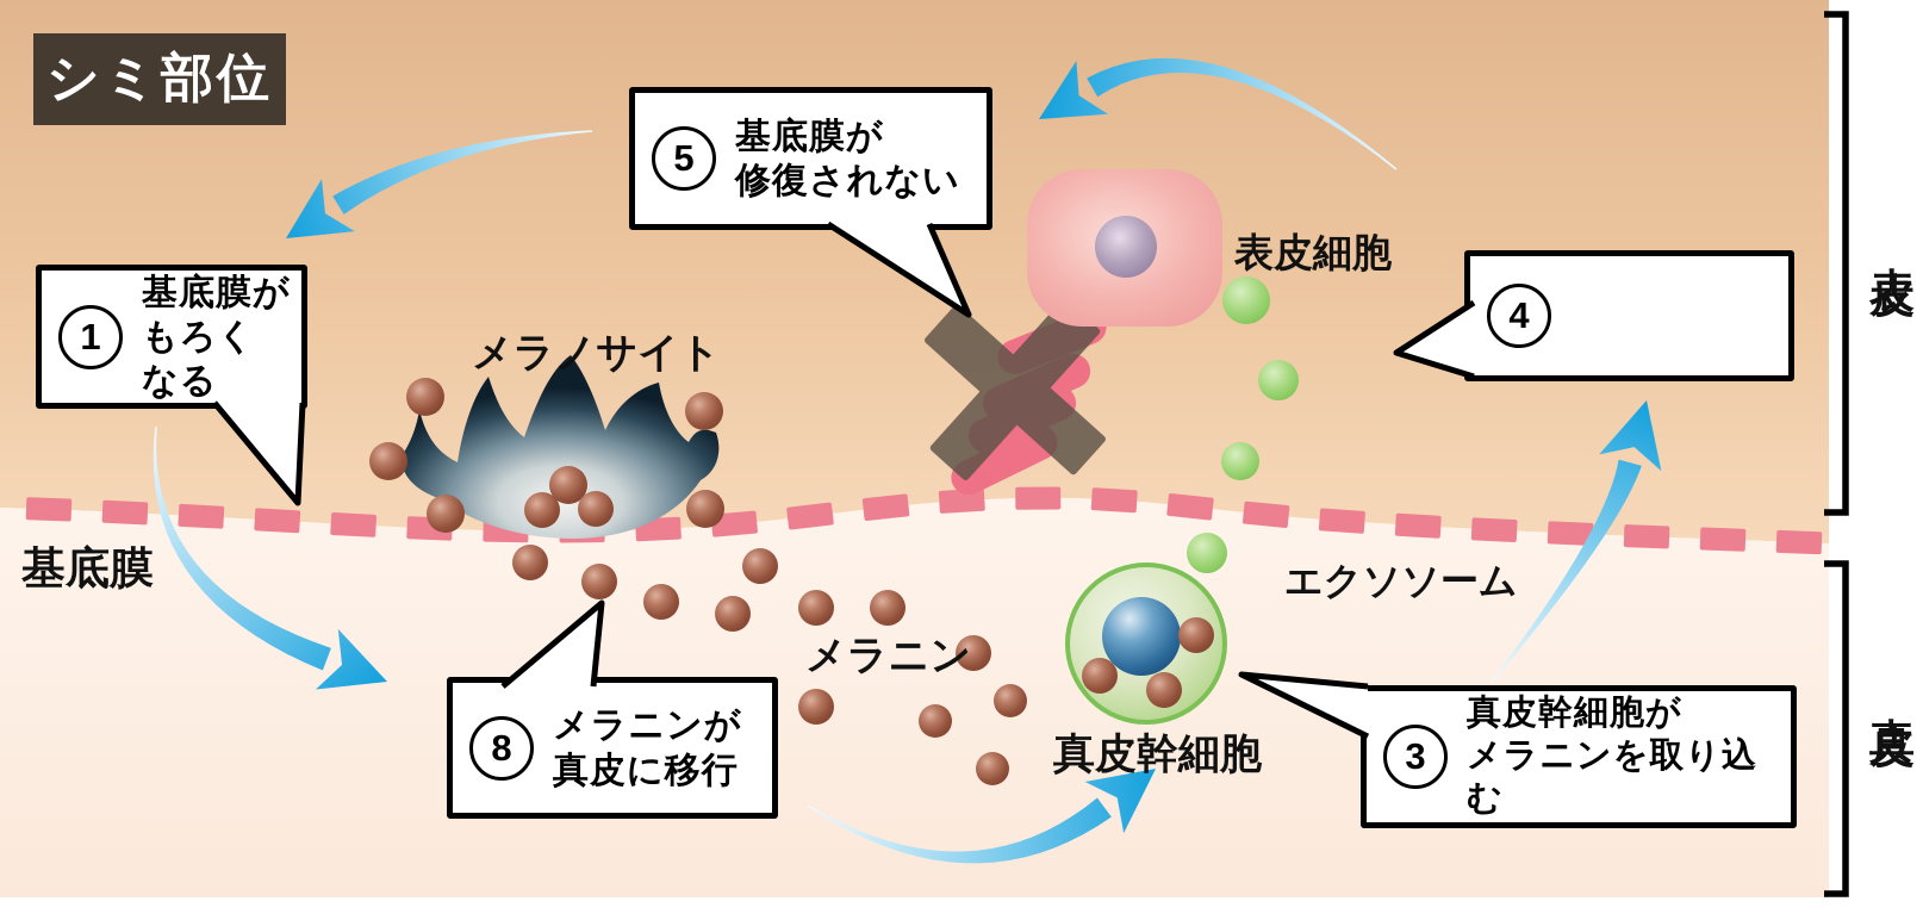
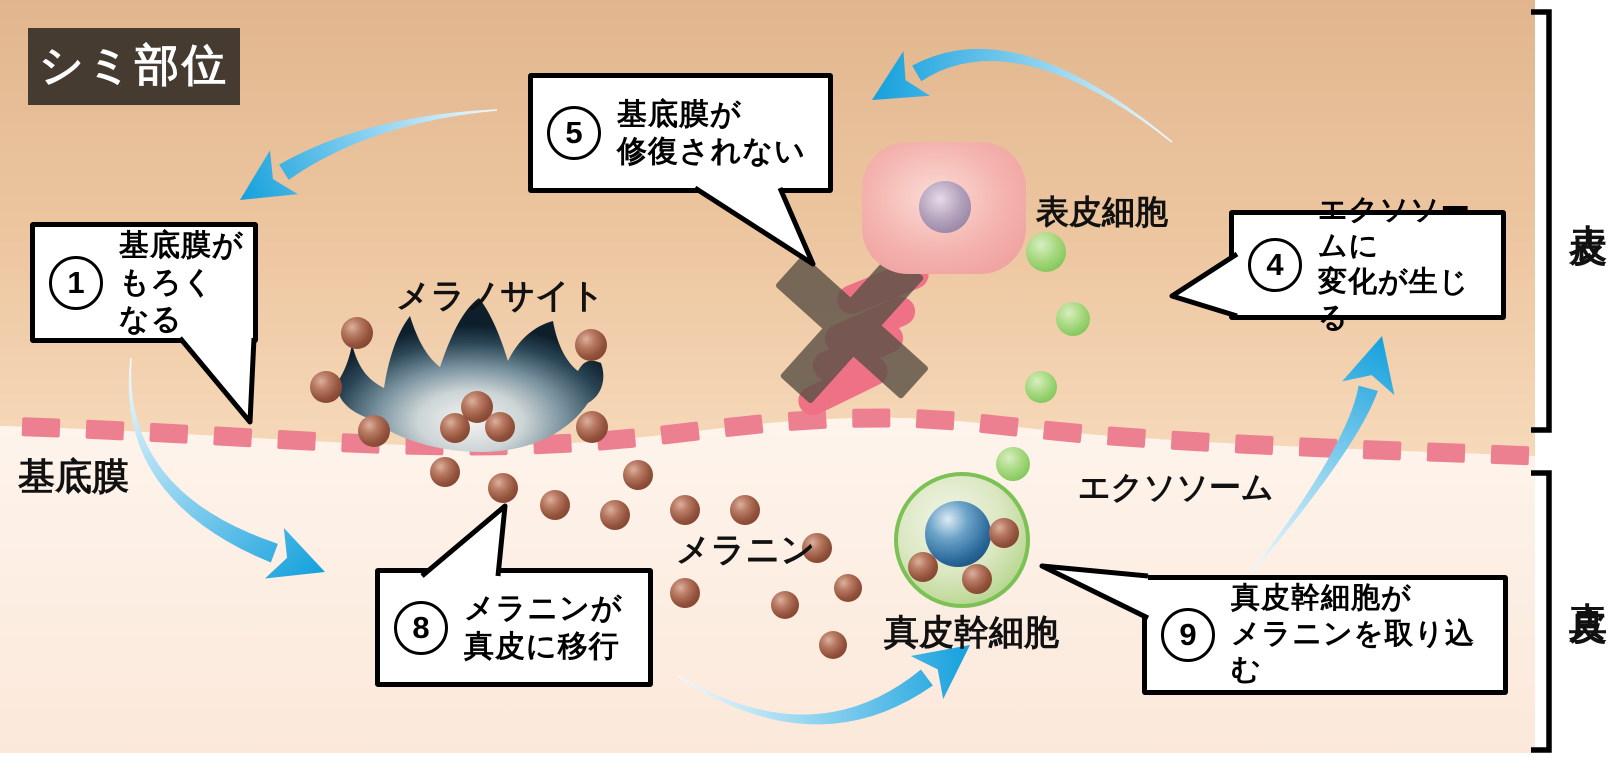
  シミ部位
  メラノサイト
  基底膜
  表皮細胞
  メラニン
  真皮幹細胞
  エクソソーム
  1
  基底膜が
  もろくなる
  8
  メラニンが
  真皮に移行
- 3
+ 9
  真皮幹細胞が
  メラニンを取り込む
  4
+ エクソソームに
+ 変化が生じる
  5
  基底膜が
  修復されない
